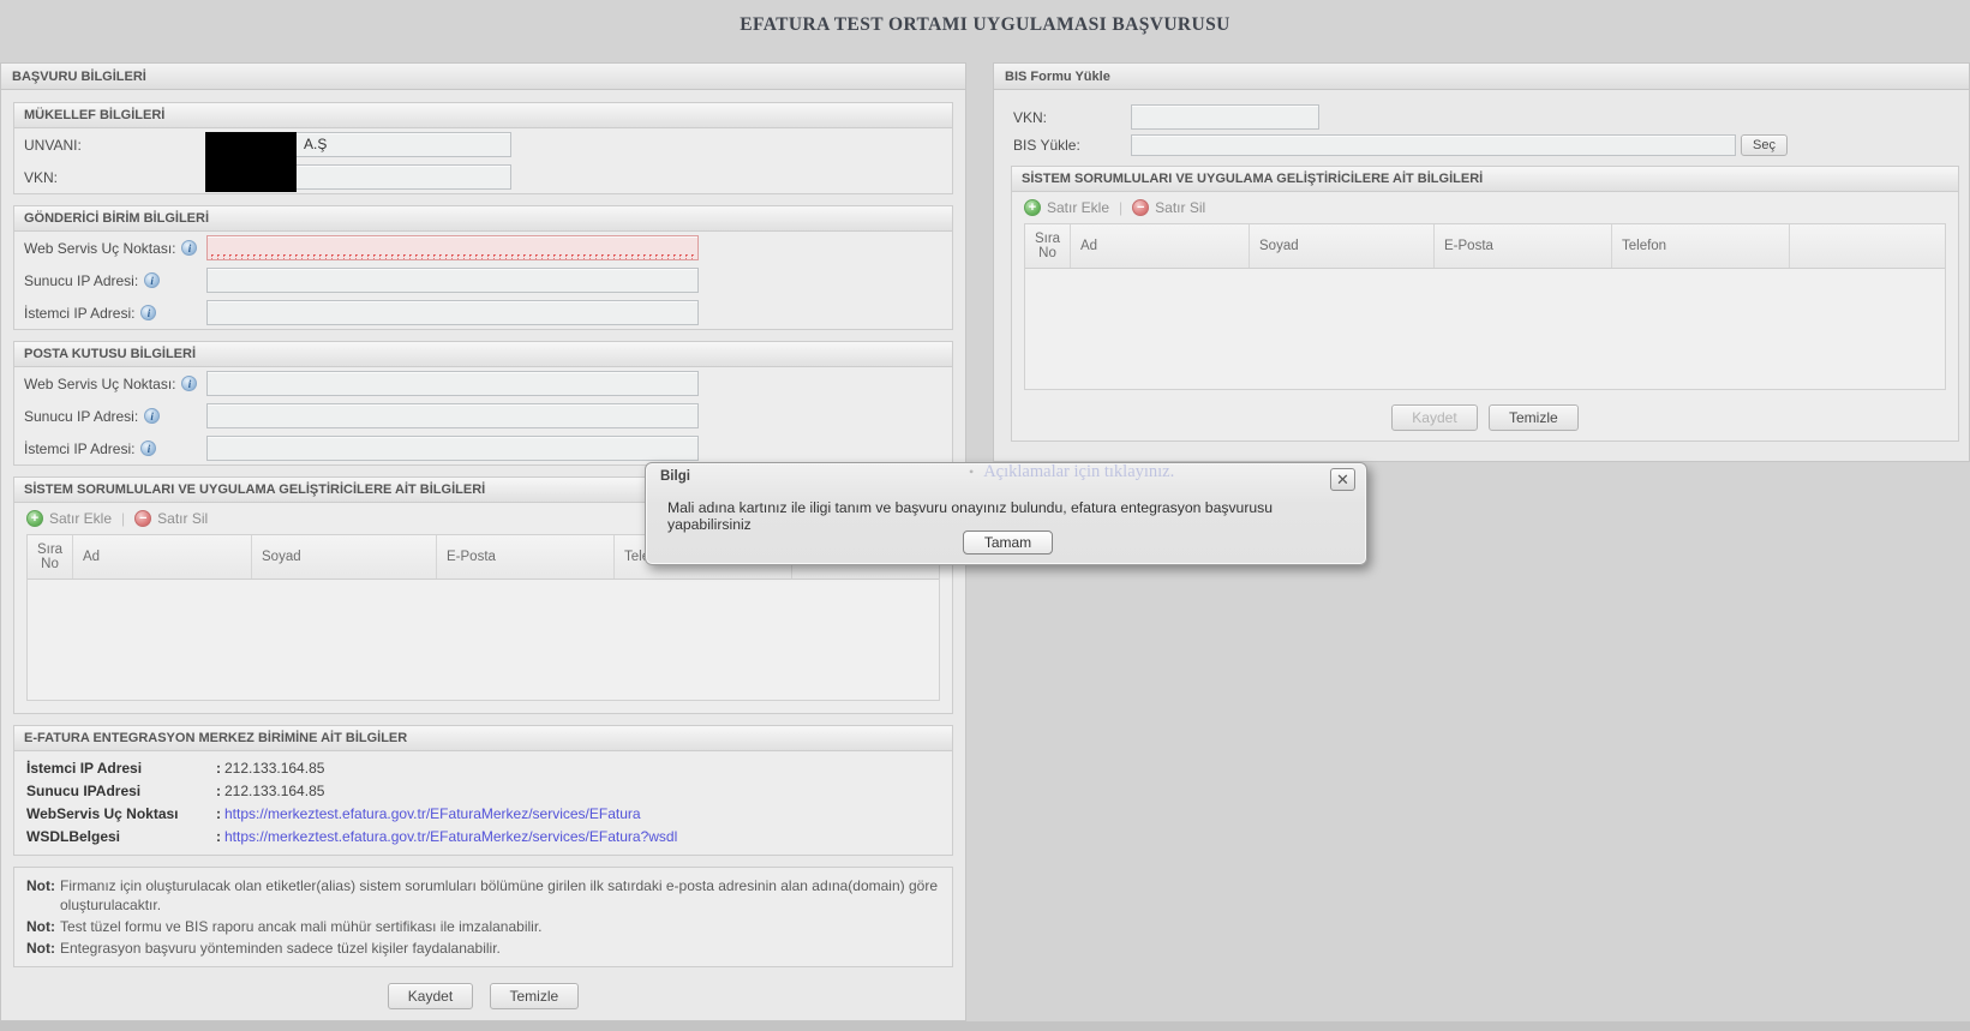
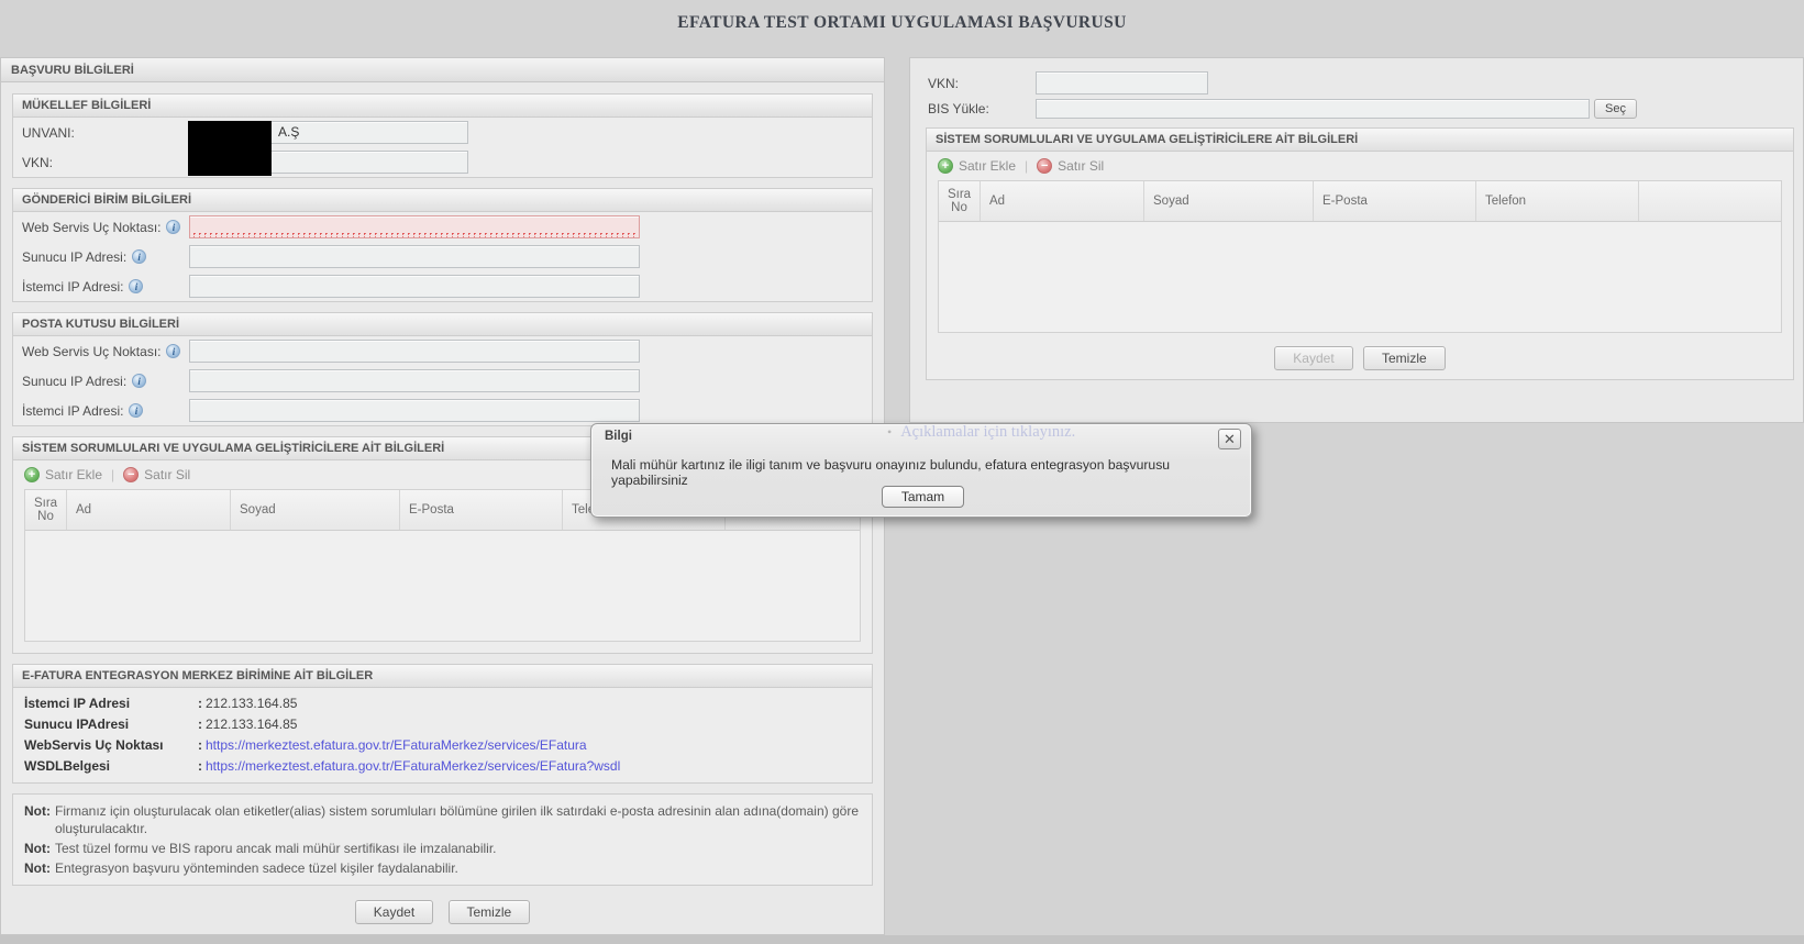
  EFATURA TEST ORTAMI UYGULAMASI BAŞVURUSU
  BAŞVURU BİLGİLERİ
  MÜKELLEF BİLGİLERİ
  UNVANI:
  A.Ş
  VKN:
  GÖNDERİCİ BİRİM BİLGİLERİ
  Web Servis Uç Noktası:
  i
  Sunucu IP Adresi:
  i
  İstemci IP Adresi:
  i
  POSTA KUTUSU BİLGİLERİ
  Web Servis Uç Noktası:
  i
  Sunucu IP Adresi:
  i
  İstemci IP Adresi:
  i
  SİSTEM SORUMLULARI VE UYGULAMA GELİŞTİRİCİLERE AİT BİLGİLERİ
  +
  Satır Ekle
  |
  −
  Satır Sil
  Sıra No
  Ad
  Soyad
  E-Posta
  E-FATURA ENTEGRASYON MERKEZ BİRİMİNE AİT BİLGİLER
  İstemci IP Adresi
  :
  212.133.164.85
  Sunucu IPAdresi
  :
  212.133.164.85
  WebServis Uç Noktası
  :
  https://merkeztest.efatura.gov.tr/EFaturaMerkez/services/EFatura
  WSDLBelgesi
  :
  https://merkeztest.efatura.gov.tr/EFaturaMerkez/services/EFatura?wsdl
  Not:
  Firmanız için oluşturulacak olan etiketler(alias) sistem sorumluları bölümüne girilen ilk satırdaki e-posta adresinin alan adına(domain) göre oluşturulacaktır.
  Not:
  Test tüzel formu ve BIS raporu ancak mali mühür sertifikası ile imzalanabilir.
  Not:
  Entegrasyon başvuru yönteminden sadece tüzel kişiler faydalanabilir.
  Kaydet Temizle
- BIS Formu Yükle
  VKN:
  BIS Yükle:
  Seç
  SİSTEM SORUMLULARI VE UYGULAMA GELİŞTİRİCİLERE AİT BİLGİLERİ
  +
  Satır Ekle
  |
  −
  Satır Sil
  Sıra No
  Ad
  Soyad
  E-Posta
  Telefon
  Kaydet Temizle
  Bilgi
  ✕
- Mali adına kartınız ile iligi tanım ve başvuru onayınız bulundu, efatura entegrasyon başvurusu yapabilirsiniz
+ Mali mühür kartınız ile iligi tanım ve başvuru onayınız bulundu, efatura entegrasyon başvurusu yapabilirsiniz
  Tamam
  •
  Açıklamalar için tıklayınız.
